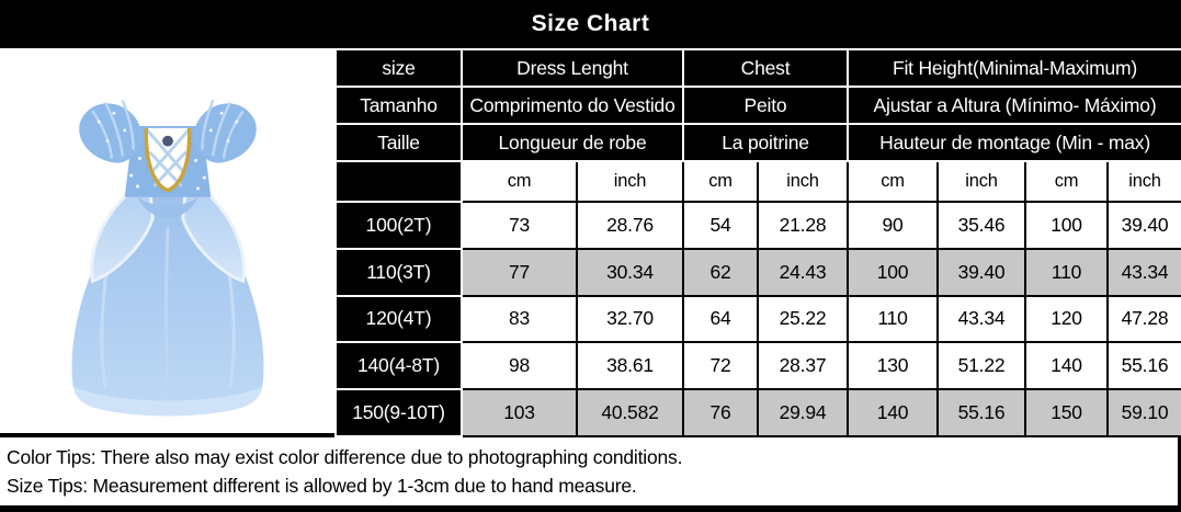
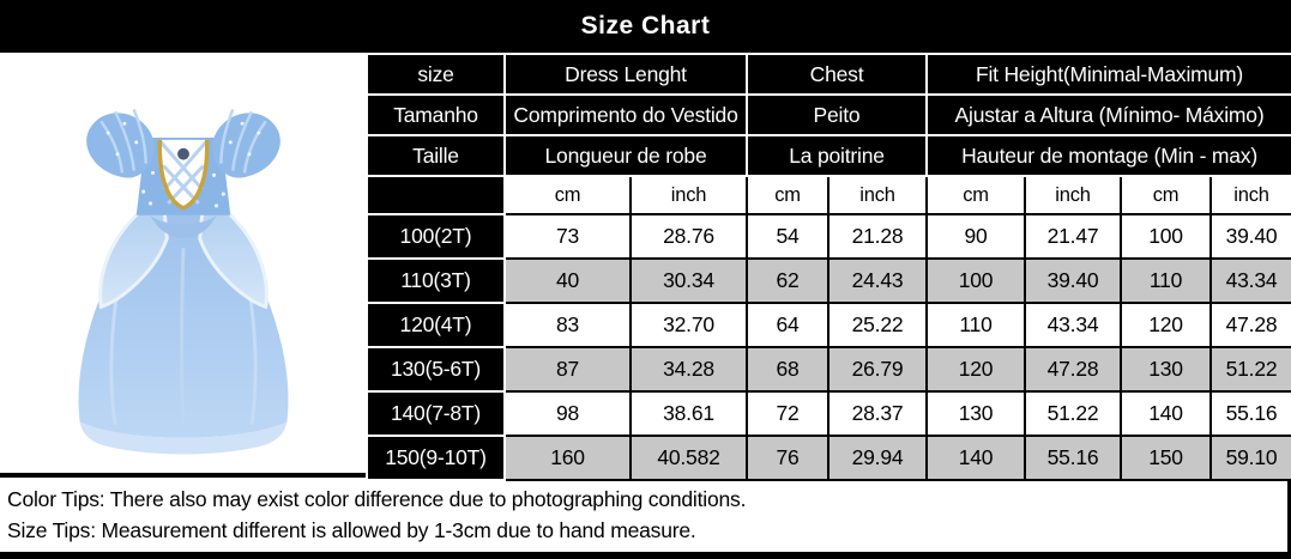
  Size Chart
  size	Dress Lenght	Chest	Fit Height(Minimal-Maximum)
  Tamanho	Comprimento do Vestido	Peito	Ajustar a Altura (Mínimo- Máximo)
  Taille	Longueur de robe	La poitrine	Hauteur de montage (Min - max)
  	cm	inch	cm	inch	cm	inch	cm	inch
- 100(2T)	73	28.76	54	21.28	90	35.46	100	39.40
+ 100(2T)	73	28.76	54	21.28	90	21.47	100	39.40
- 110(3T)	77	30.34	62	24.43	100	39.40	110	43.34
+ 110(3T)	40	30.34	62	24.43	100	39.40	110	43.34
  120(4T)	83	32.70	64	25.22	110	43.34	120	47.28
+ 130(5-6T)	87	34.28	68	26.79	120	47.28	130	51.22
- 140(4-8T)	98	38.61	72	28.37	130	51.22	140	55.16
+ 140(7-8T)	98	38.61	72	28.37	130	51.22	140	55.16
- 150(9-10T)	103	40.582	76	29.94	140	55.16	150	59.10
+ 150(9-10T)	160	40.582	76	29.94	140	55.16	150	59.10
  Color Tips: There also may exist color difference due to photographing conditions.
  Size Tips: Measurement different is allowed by 1-3cm due to hand measure.
